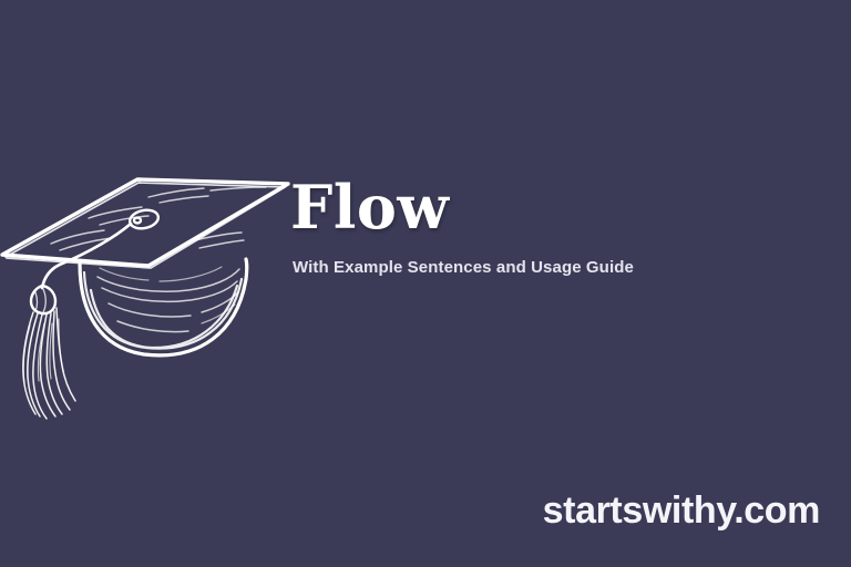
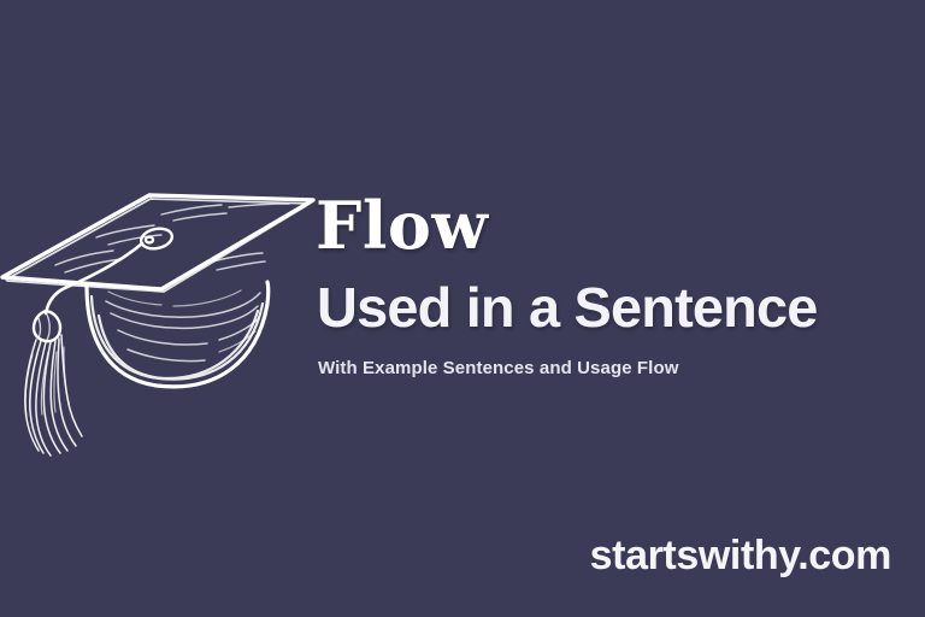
  Flow
+ Used in a Sentence
- With Example Sentences and Usage Guide
+ With Example Sentences and Usage Flow
  startswithy.com
